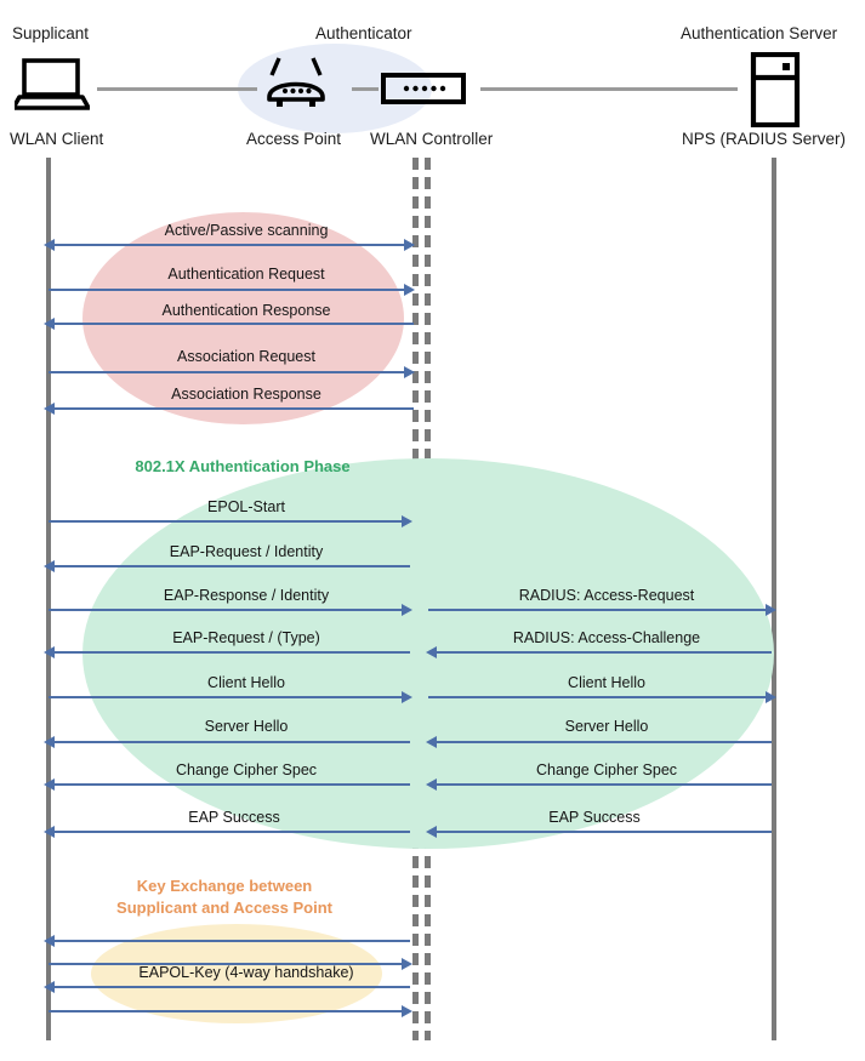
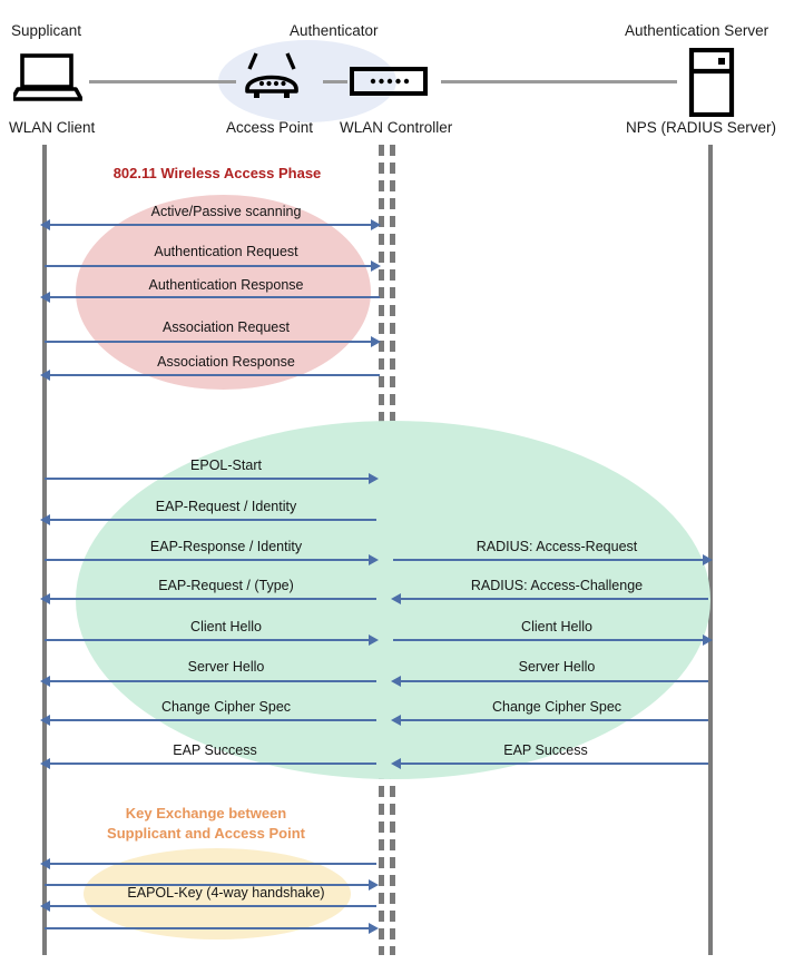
  Supplicant
  Authenticator
  Authentication Server
  WLAN Client
  Access Point
  WLAN Controller
  NPS (RADIUS Server)
+ 802.11 Wireless Access Phase
  Active/Passive scanning
  Authentication Request
  Authentication Response
  Association Request
  Association Response
- 802.1X Authentication Phase
  EPOL-Start
  EAP-Request / Identity
  EAP-Response / Identity
  RADIUS: Access-Request
  EAP-Request / (Type)
  RADIUS: Access-Challenge
  Client Hello
  Client Hello
  Server Hello
  Server Hello
  Change Cipher Spec
  Change Cipher Spec
  EAP Success
  EAP Success
  Key Exchange between
  Supplicant and Access Point
  EAPOL-Key (4-way handshake)
